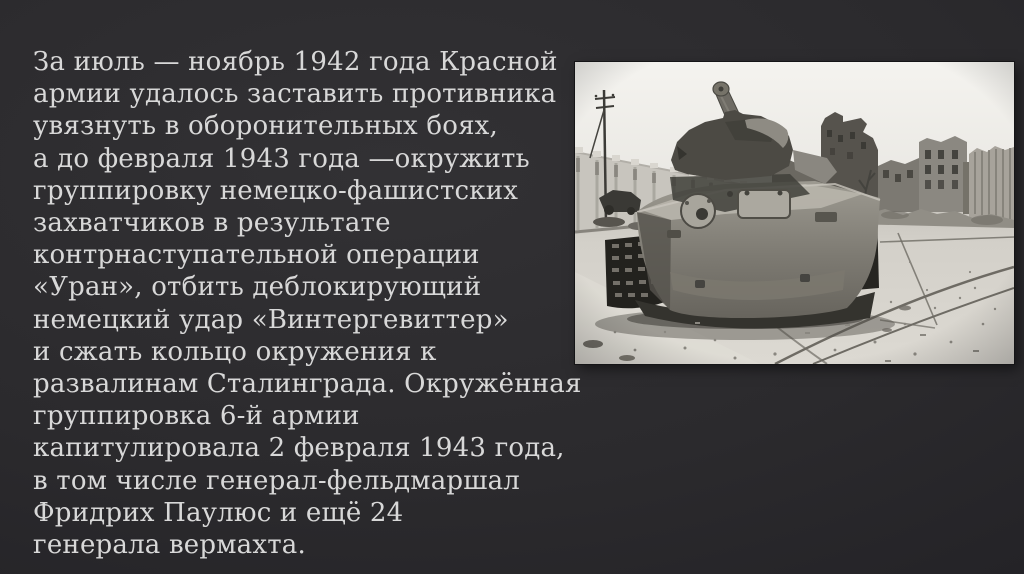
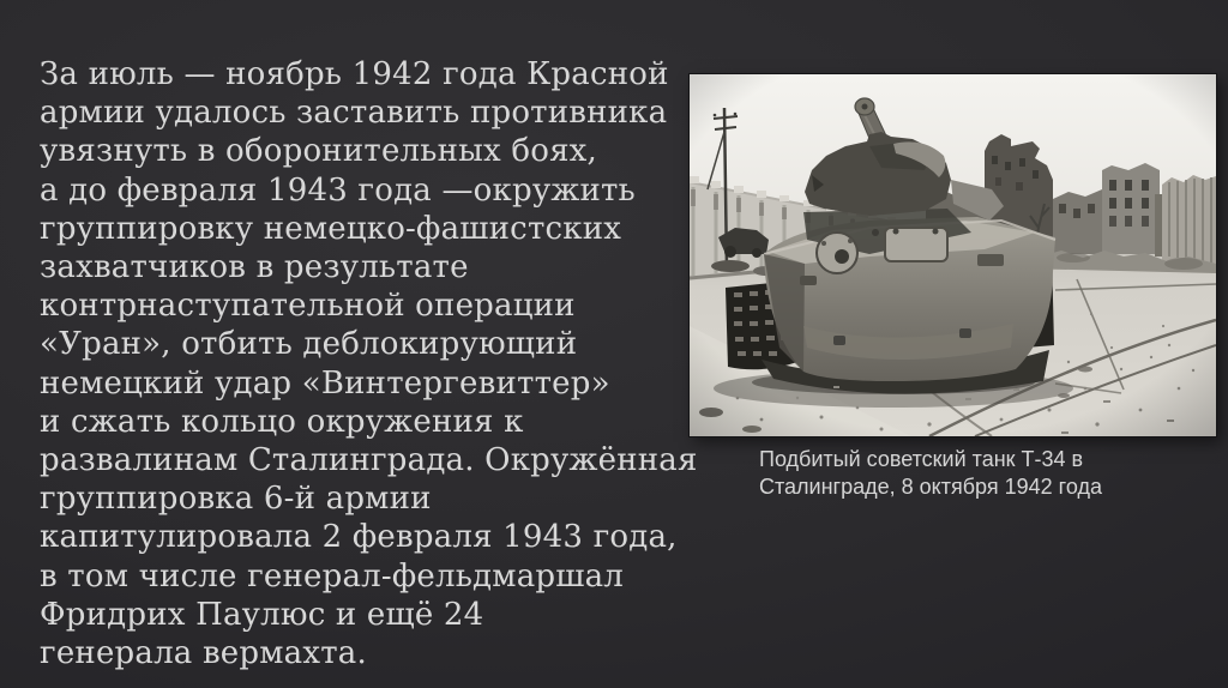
  За июль — ноябрь 1942 года Красной
  армии удалось заставить противника
  увязнуть в оборонительных боях,
  а до февраля 1943 года —окружить
  группировку немецко-фашистских
  захватчиков в результате
  контрнаступательной операции
  «Уран», отбить деблокирующий
  немецкий удар «Винтергевиттер»
  и сжать кольцо окружения к
  развалинам Сталинграда. Окружённая
  группировка 6-й армии
  капитулировала 2 февраля 1943 года,
  в том числе генерал-фельдмаршал
  Фридрих Паулюс и ещё 24
  генерала вермахта.
+ Подбитый советский танк Т-34 в
+ Сталинграде, 8 октября 1942 года
